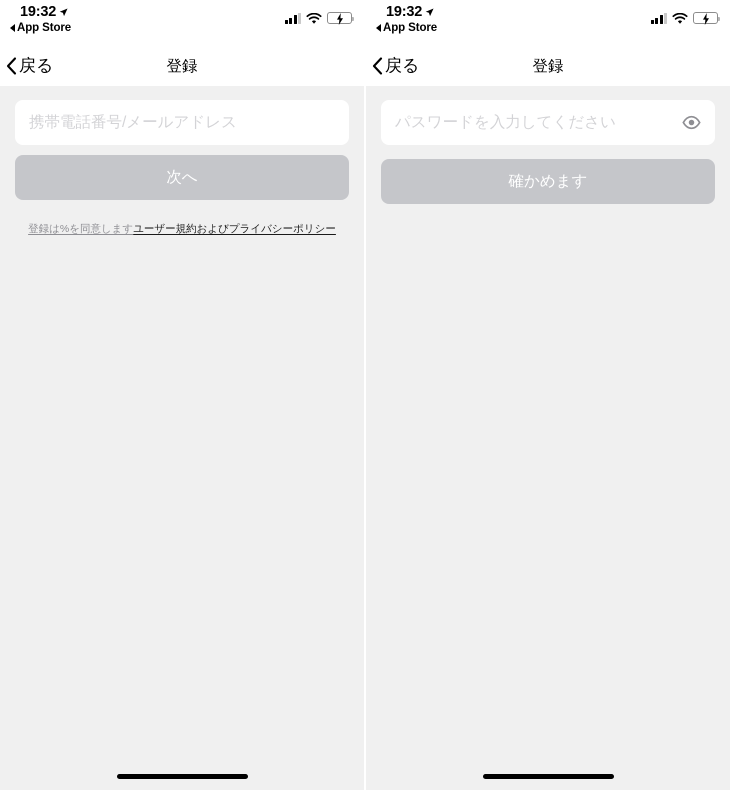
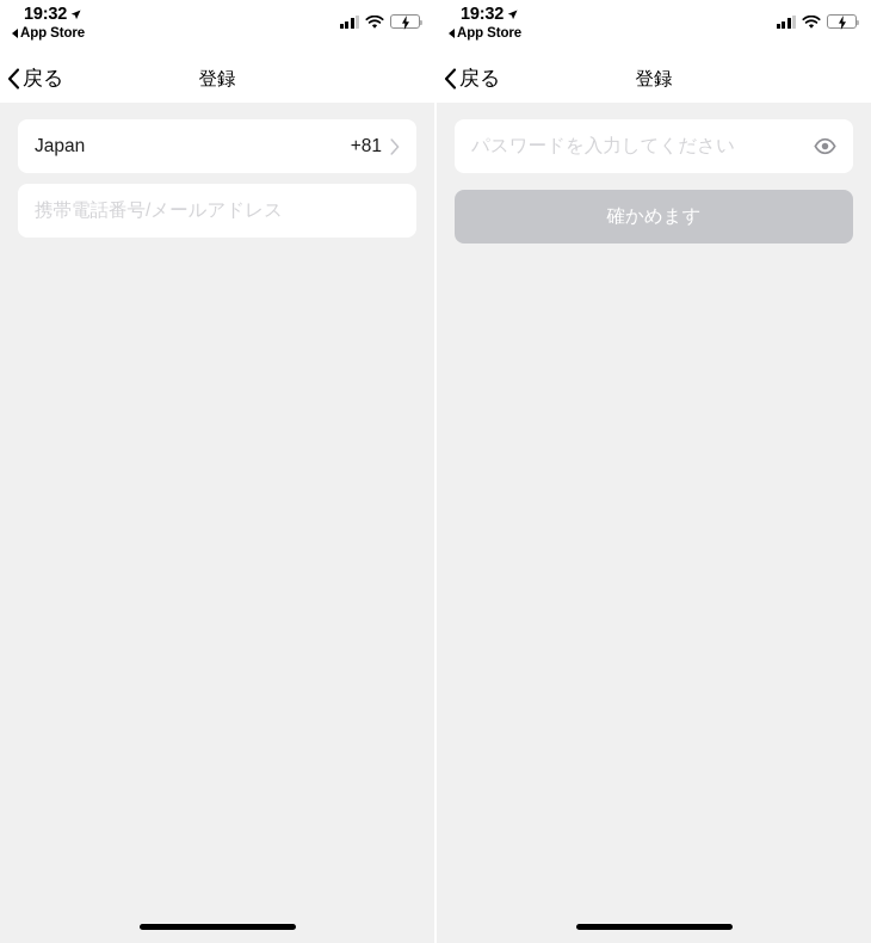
  19:32
  App Store
  戻る
  登録
+ Japan
+ +81
  携帯電話番号/メールアドレス
- 次へ
- 登録は%を同意しますユーザー規約およびプライバシーポリシー
  19:32
  App Store
  戻る
  登録
  パスワードを入力してください
  確かめます
